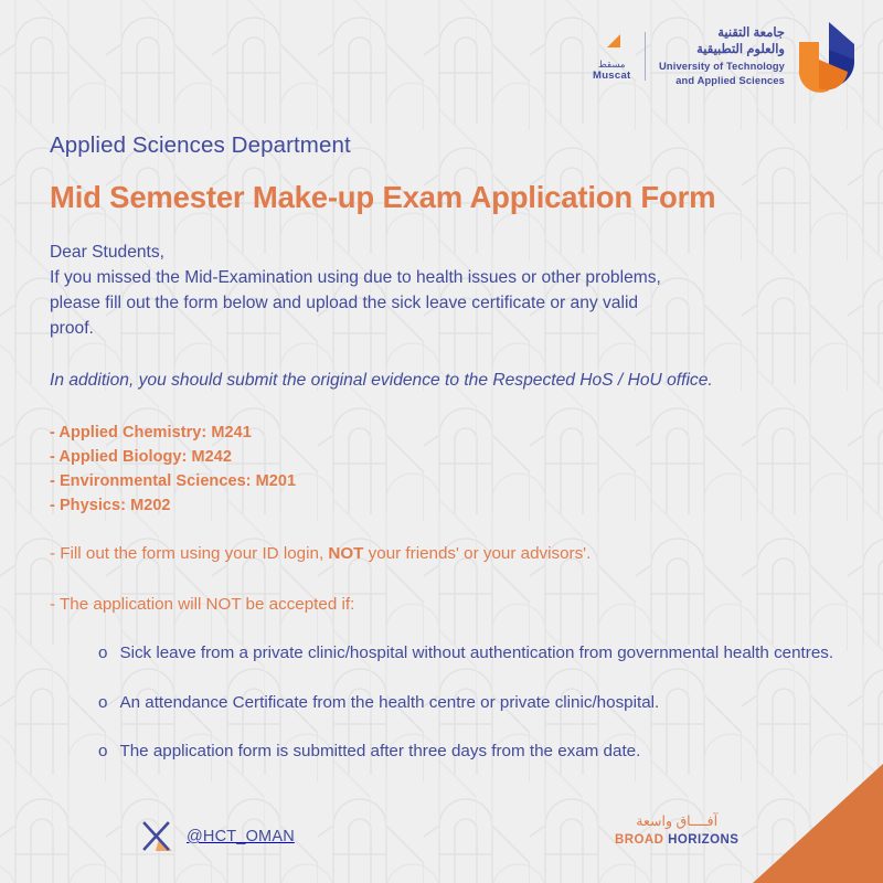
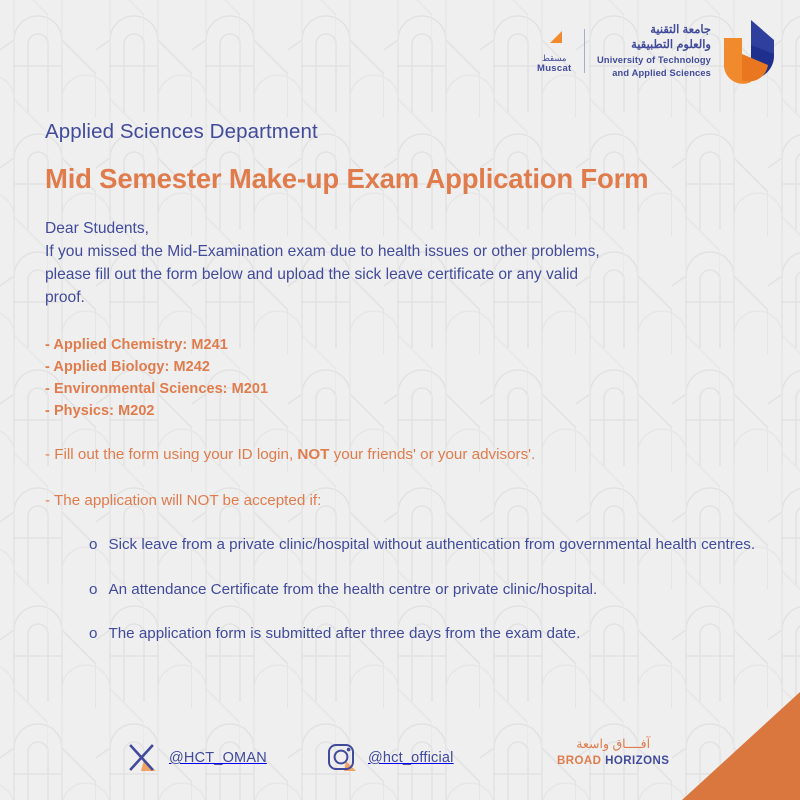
  مسقط
  Muscat
  جامعة التقنية
  والعلوم التطبيقية
  University of Technology
  and Applied Sciences
  Applied Sciences Department
  Mid Semester Make-up Exam Application Form
  Dear Students,
- If you missed the Mid-Examination using due to health issues or other problems,
+ If you missed the Mid-Examination exam due to health issues or other problems,
  please fill out the form below and upload the sick leave certificate or any valid
  proof.
- In addition, you should submit the original evidence to the Respected HoS / HoU office.
  - Applied Chemistry: M241
  - Applied Biology: M242
  - Environmental Sciences: M201
  - Physics: M202
  - Fill out the form using your ID login, NOT your friends' or your advisors'.
  - The application will NOT be accepted if:
  o Sick leave from a private clinic/hospital without authentication from governmental health centres.
  o An attendance Certificate from the health centre or private clinic/hospital.
  o The application form is submitted after three days from the exam date.
  @HCT_OMAN
+ @hct_official
  آفــــاق واسعة
  BROAD HORIZONS
